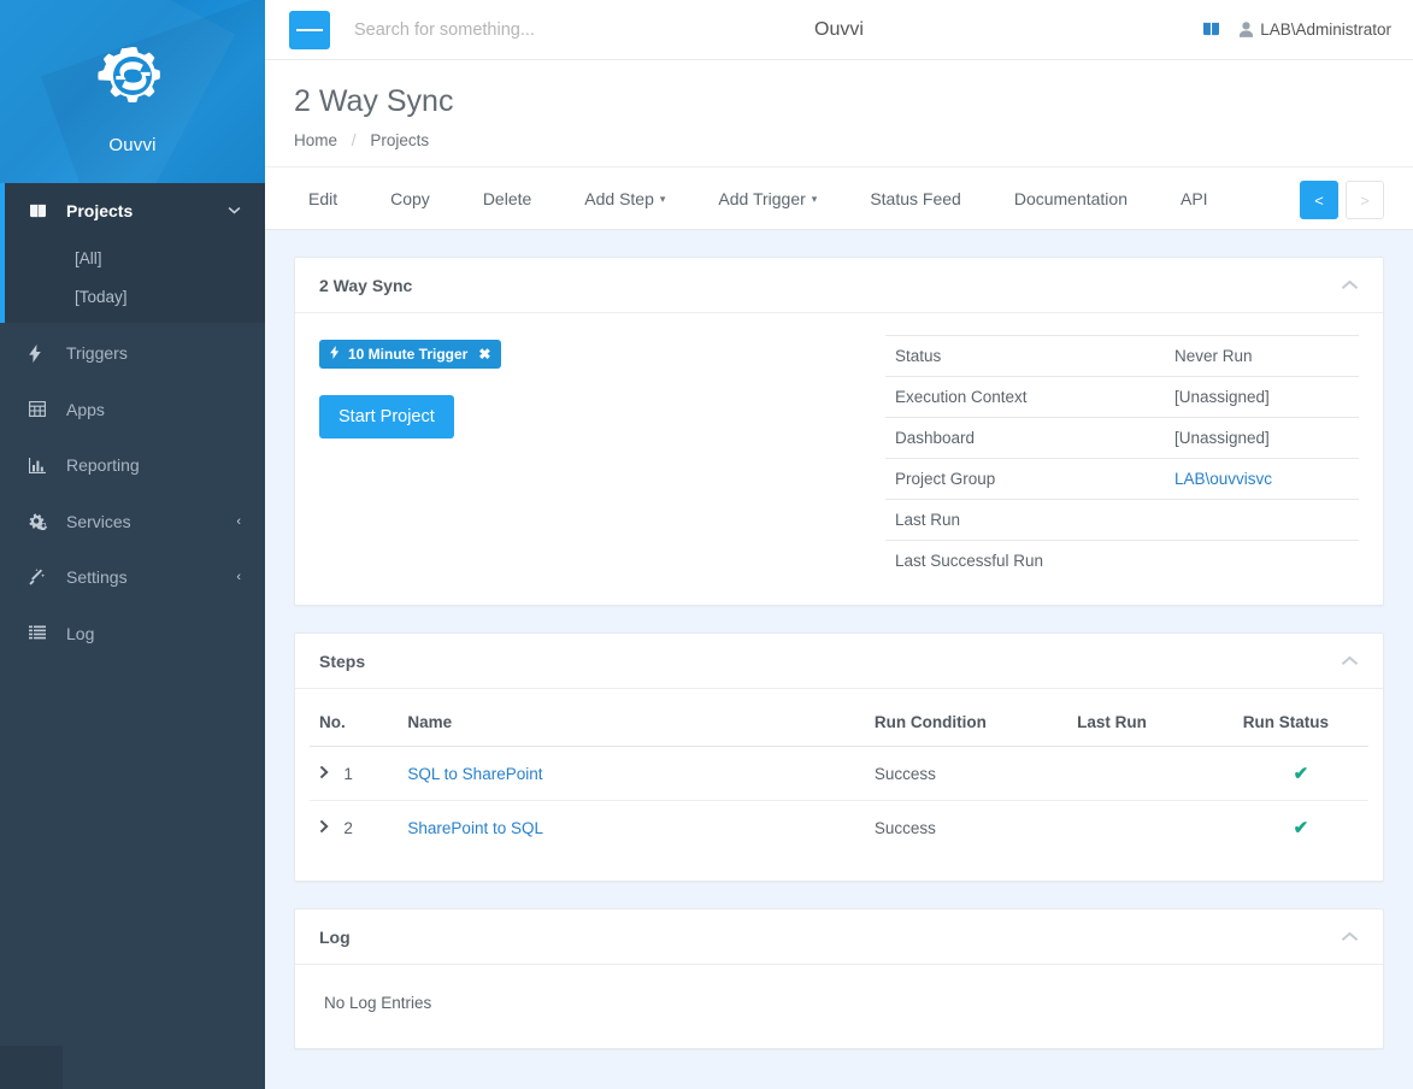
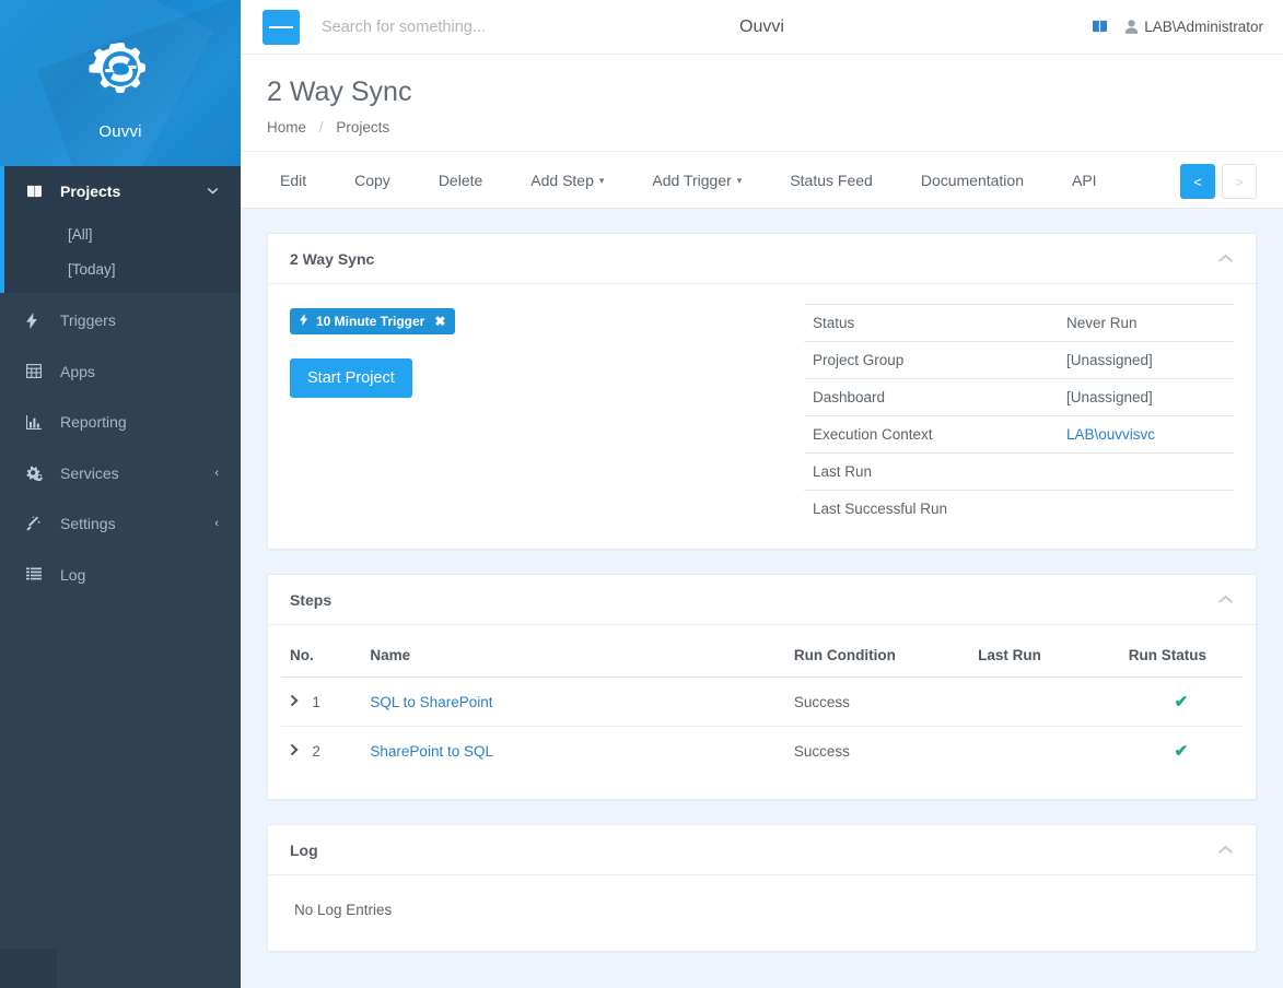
  Ouvvi
  Projects
  [All]
  [Today]
  Triggers
  Apps
  Reporting
  Services
  ‹
  Settings
  ‹
  Log
  Search for something...
  Ouvvi
  LAB\Administrator
  2 Way Sync
  Home / Projects
  <
  >
  Edit
  Copy
  Delete
  Add Step ▾
  Add Trigger ▾
  Status Feed
  Documentation
  API
  2 Way Sync
  10 Minute Trigger
  ✖
  Start Project
  Status	Never Run
- Execution Context	[Unassigned]
+ Project Group	[Unassigned]
  Dashboard	[Unassigned]
- Project Group	LAB\ouvvisvc
+ Execution Context	LAB\ouvvisvc
  Last Run
  Last Successful Run
  Steps
  No.	Name	Run Condition	Last Run	Run Status
  1	SQL to SharePoint	Success		✔
  2	SharePoint to SQL	Success		✔
  Log
  No Log Entries
